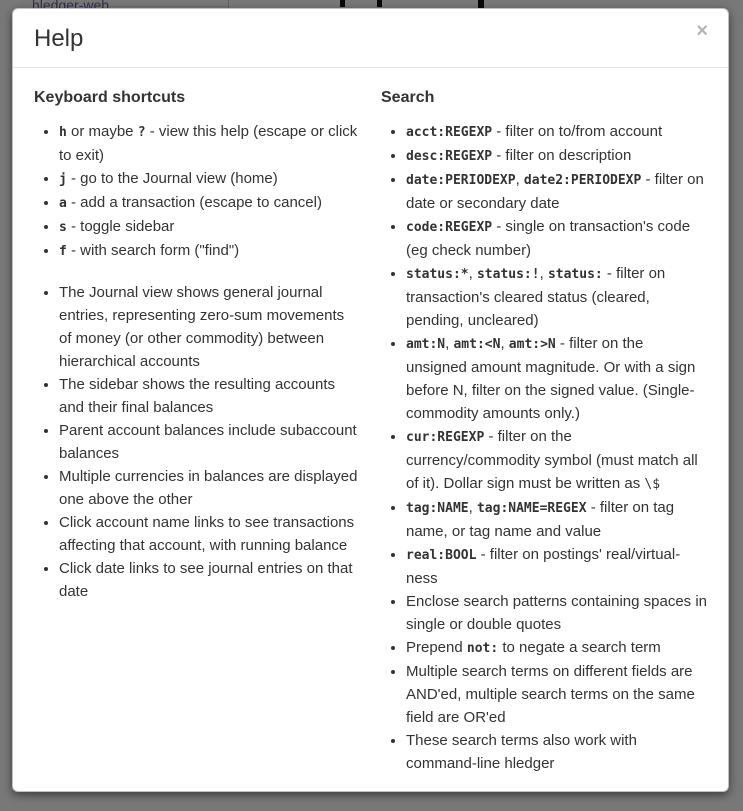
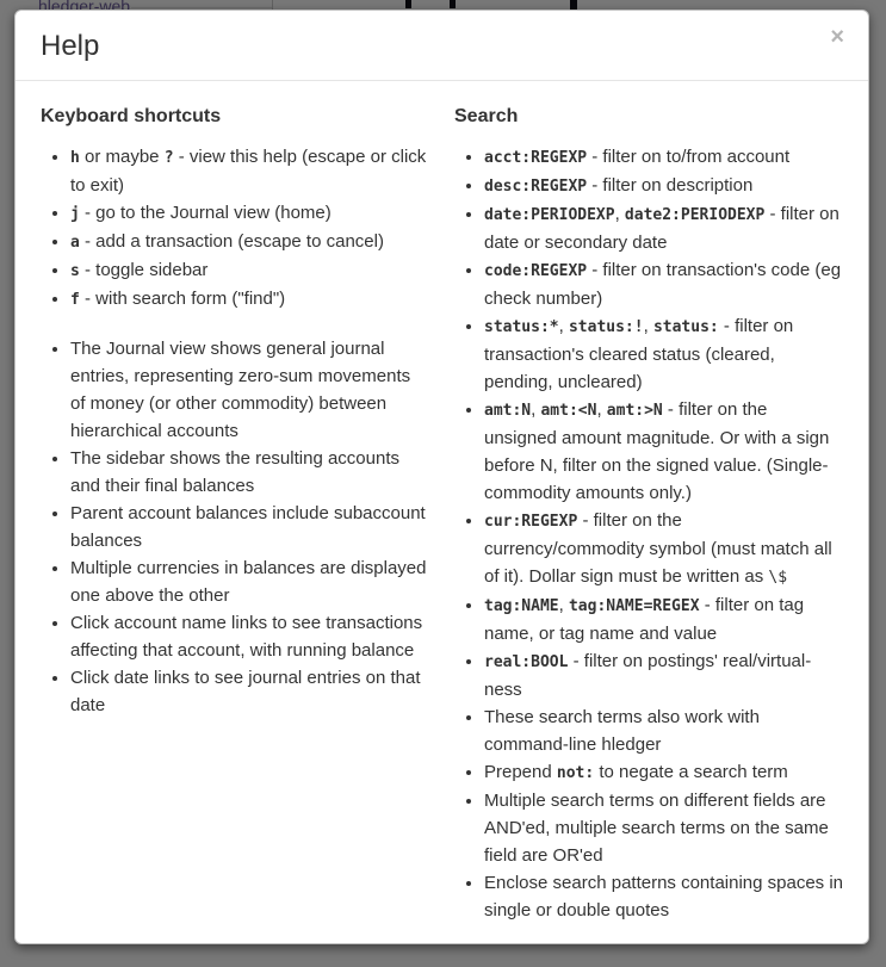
  hledger-web
  Help
  ×
  Keyboard shortcuts
  h or maybe ? - view this help (escape or click to exit)
  j - go to the Journal view (home)
  a - add a transaction (escape to cancel)
  s - toggle sidebar
  f - with search form ("find")
  The Journal view shows general journal entries, representing zero-sum movements of money (or other commodity) between hierarchical accounts
  The sidebar shows the resulting accounts and their final balances
  Parent account balances include subaccount balances
  Multiple currencies in balances are displayed one above the other
  Click account name links to see transactions affecting that account, with running balance
  Click date links to see journal entries on that date
  Search
  acct:REGEXP - filter on to/from account
  desc:REGEXP - filter on description
  date:PERIODEXP, date2:PERIODEXP - filter on date or secondary date
- code:REGEXP - single on transaction's code (eg check number)
+ code:REGEXP - filter on transaction's code (eg check number)
  status:*, status:!, status: - filter on transaction's cleared status (cleared, pending, uncleared)
  amt:N, amt:<N, amt:>N - filter on the unsigned amount magnitude. Or with a sign before N, filter on the signed value. (Single-commodity amounts only.)
  cur:REGEXP - filter on the currency/commodity symbol (must match all of it). Dollar sign must be written as \$
  tag:NAME, tag:NAME=REGEX - filter on tag name, or tag name and value
  real:BOOL - filter on postings' real/virtual-ness
- Enclose search patterns containing spaces in single or double quotes
+ These search terms also work with command-line hledger
  Prepend not: to negate a search term
  Multiple search terms on different fields are AND'ed, multiple search terms on the same field are OR'ed
- These search terms also work with command-line hledger
+ Enclose search patterns containing spaces in single or double quotes
